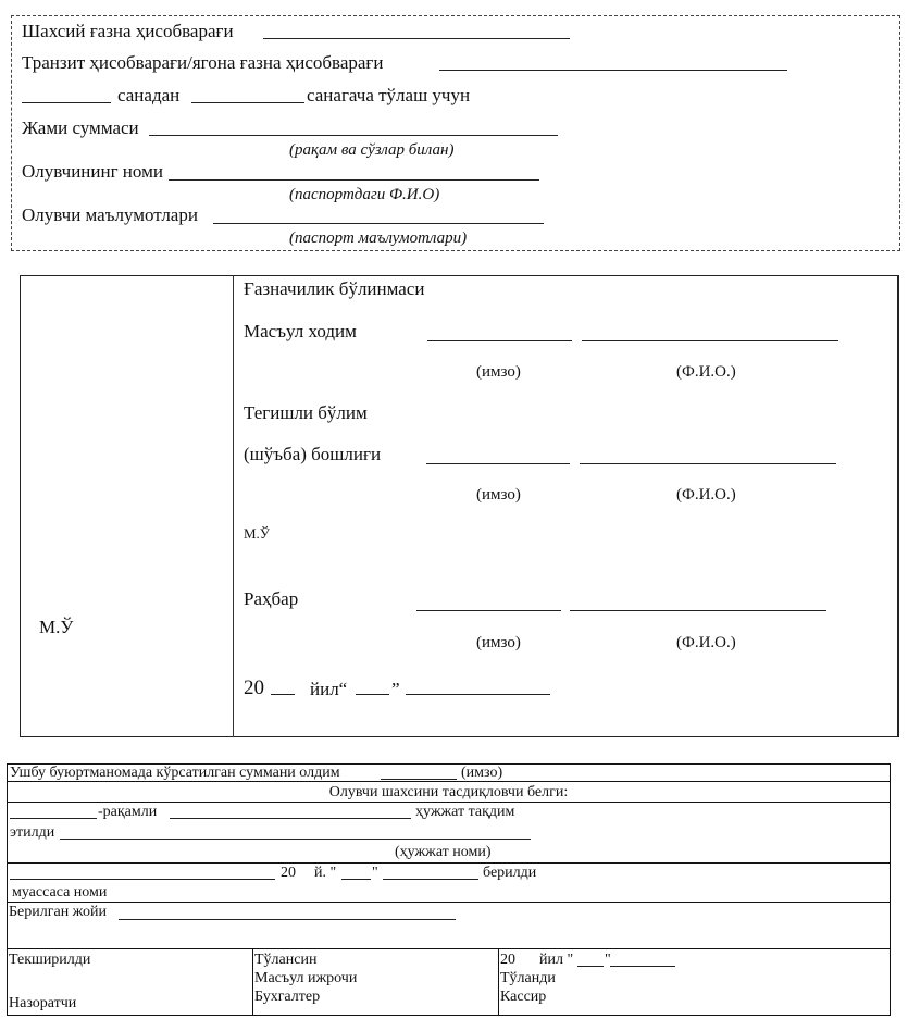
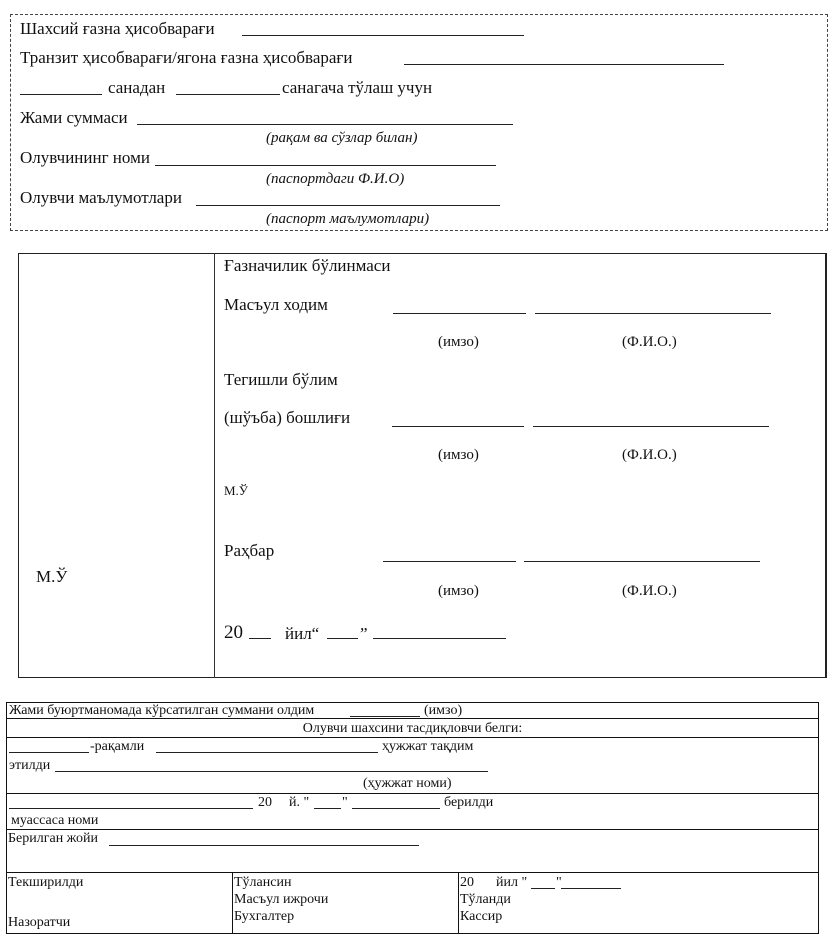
  Шахсий ғазна ҳисобварағи
  Транзит ҳисобварағи/ягона ғазна ҳисобварағи
  санадан
  санагача тўлаш учун
  Жами суммаси
  (рақам ва сўзлар билан)
  Олувчининг номи
  (паспортдаги Ф.И.О)
  Олувчи маълумотлари
  (паспорт маълумотлари)
  М.Ў
  Ғазначилик бўлинмаси
  Масъул ходим
  (имзо)
  (Ф.И.О.)
  Тегишли бўлим
  (шўъба) бошлиғи
  (имзо)
  (Ф.И.О.)
  М.Ў
  Раҳбар
  (имзо)
  (Ф.И.О.)
  20
  йил“
  ”
- Ушбу буюртманомада кўрсатилган суммани олдим
+ Жами буюртманомада кўрсатилган суммани олдим
  (имзо)
  Олувчи шахсини тасдиқловчи белги:
  -рақамли
  ҳужжат тақдим
  этилди
  (ҳужжат номи)
  20
  й. "
  "
  берилди
  муассаса номи
  Берилган жойи
  Текширилди
  Назоратчи
  Тўлансин
  Масъул ижрочи
  Бухгалтер
  20
  йил "
  "
  Тўланди
  Кассир
